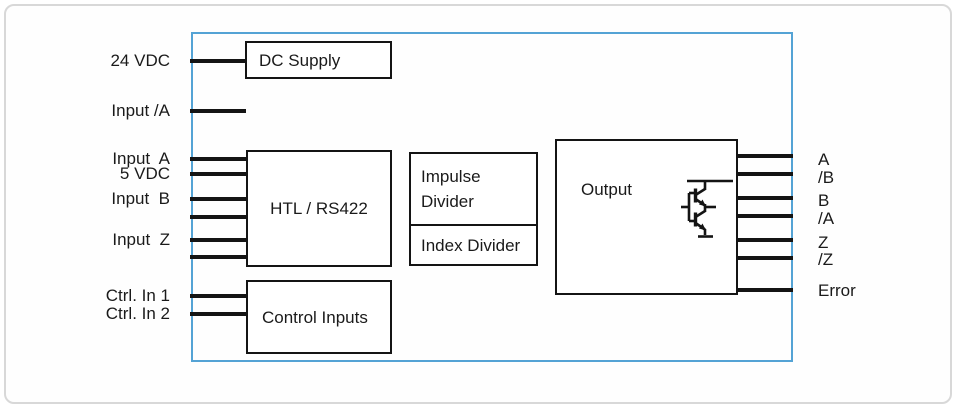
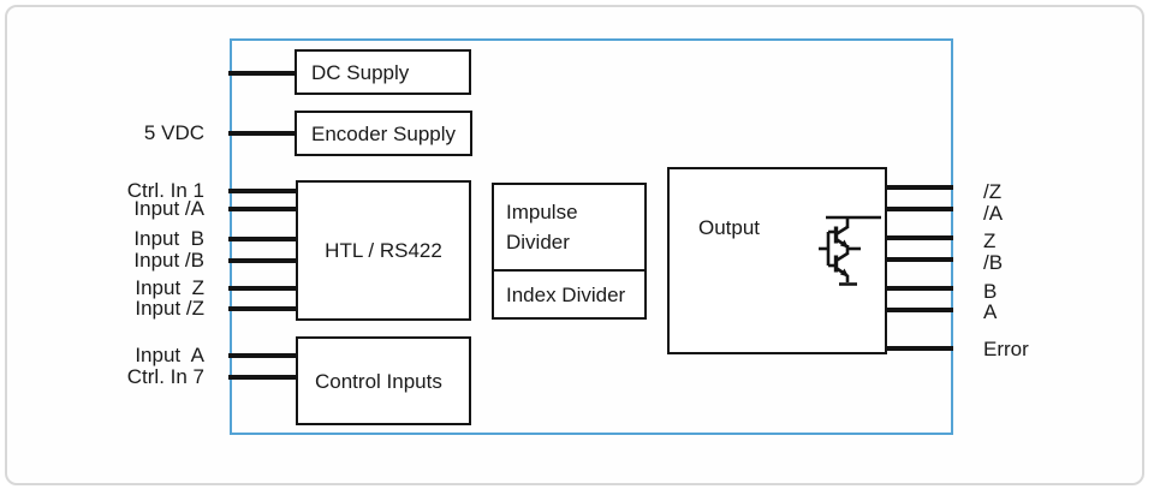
- 24 VDC
- Input /A
+ 5 VDC
- Input A
+ Ctrl. In 1
- 5 VDC
+ Input /A
  Input B
+ Input /B
  Input Z
+ Input /Z
- Ctrl. In 1
+ Input A
- Ctrl. In 2
+ Ctrl. In 7
  DC Supply
+ Encoder Supply
  HTL / RS422
  Control Inputs
  Impulse
  Divider
  Index Divider
  Output
- A
+ /Z
- /B
+ /A
- B
+ Z
- /A
+ /B
- Z
+ B
- /Z
+ A
  Error
